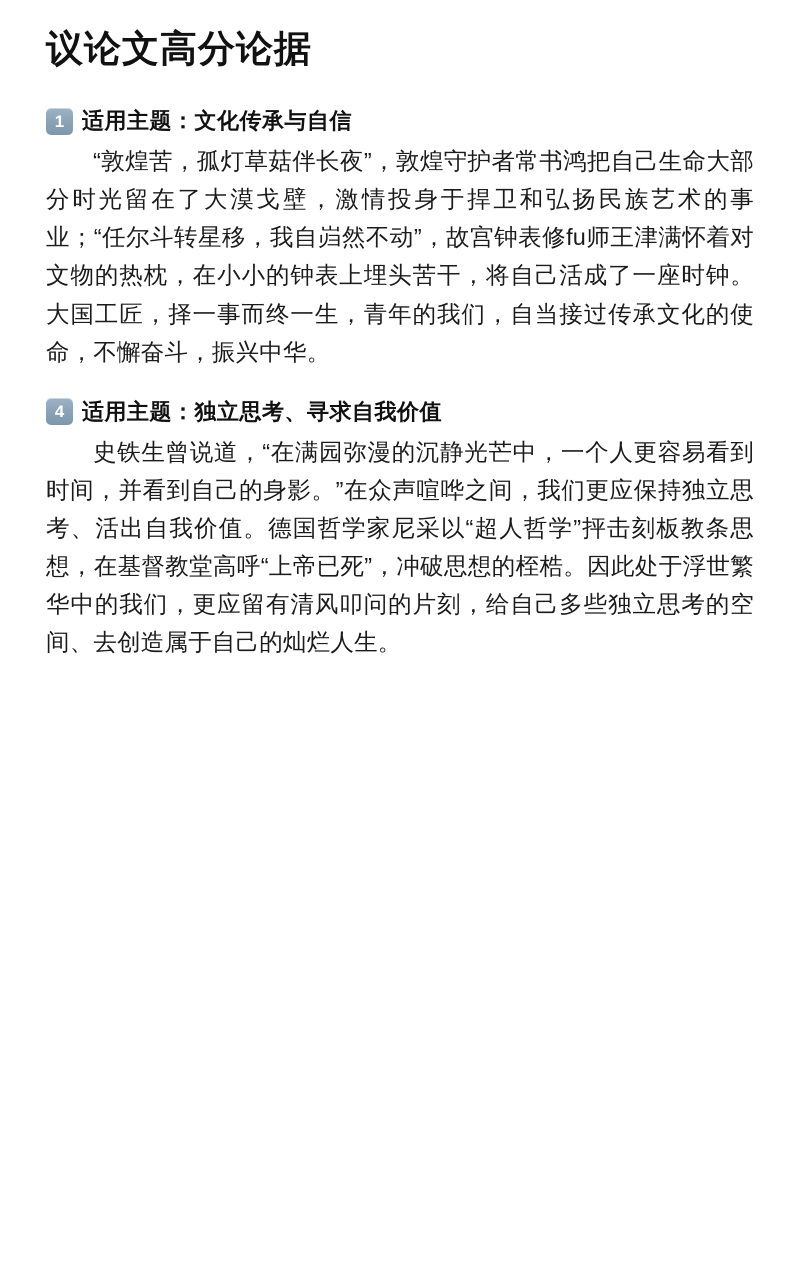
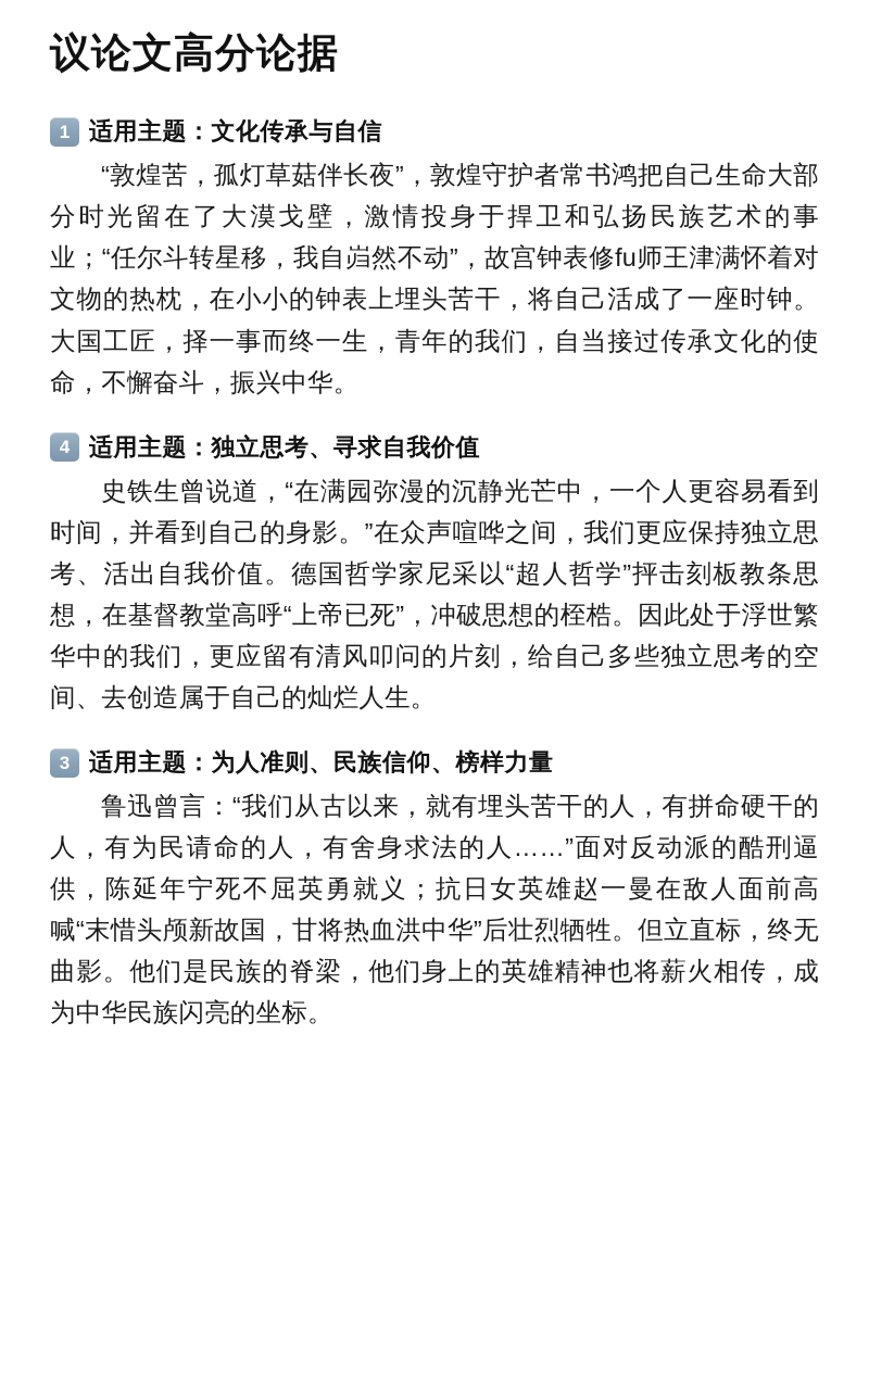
  议论文高分论据
  1
  适用主题：文化传承与自信
  “敦煌苦，孤灯草菇伴长夜”，敦煌守护者常书鸿把自己生命大部分时光留在了大漠戈壁，激情投身于捍卫和弘扬民族艺术的事业；“任尔斗转星移，我自岿然不动”，故宫钟表修fu师王津满怀着对文物的热枕，在小小的钟表上埋头苦干，将自己活成了一座时钟。大国工匠，择一事而终一生，青年的我们，自当接过传承文化的使命，不懈奋斗，振兴中华。
  4
  适用主题：独立思考、寻求自我价值
  史铁生曾说道，“在满园弥漫的沉静光芒中，一个人更容易看到时间，并看到自己的身影。”在众声喧哗之间，我们更应保持独立思考、活出自我价值。德国哲学家尼采以“超人哲学”抨击刻板教条思想，在基督教堂高呼“上帝已死”，冲破思想的桎梏。因此处于浮世繁华中的我们，更应留有清风叩问的片刻，给自己多些独立思考的空间、去创造属于自己的灿烂人生。
+ 3
+ 适用主题：为人准则、民族信仰、榜样力量
+ 鲁迅曾言：“我们从古以来，就有埋头苦干的人，有拼命硬干的人，有为民请命的人，有舍身求法的人……”面对反动派的酷刑逼供，陈延年宁死不屈英勇就义；抗日女英雄赵一曼在敌人面前高喊“末惜头颅新故国，甘将热血洪中华”后壮烈牺牲。但立直标，终无曲影。他们是民族的脊梁，他们身上的英雄精神也将薪火相传，成为中华民族闪亮的坐标。
